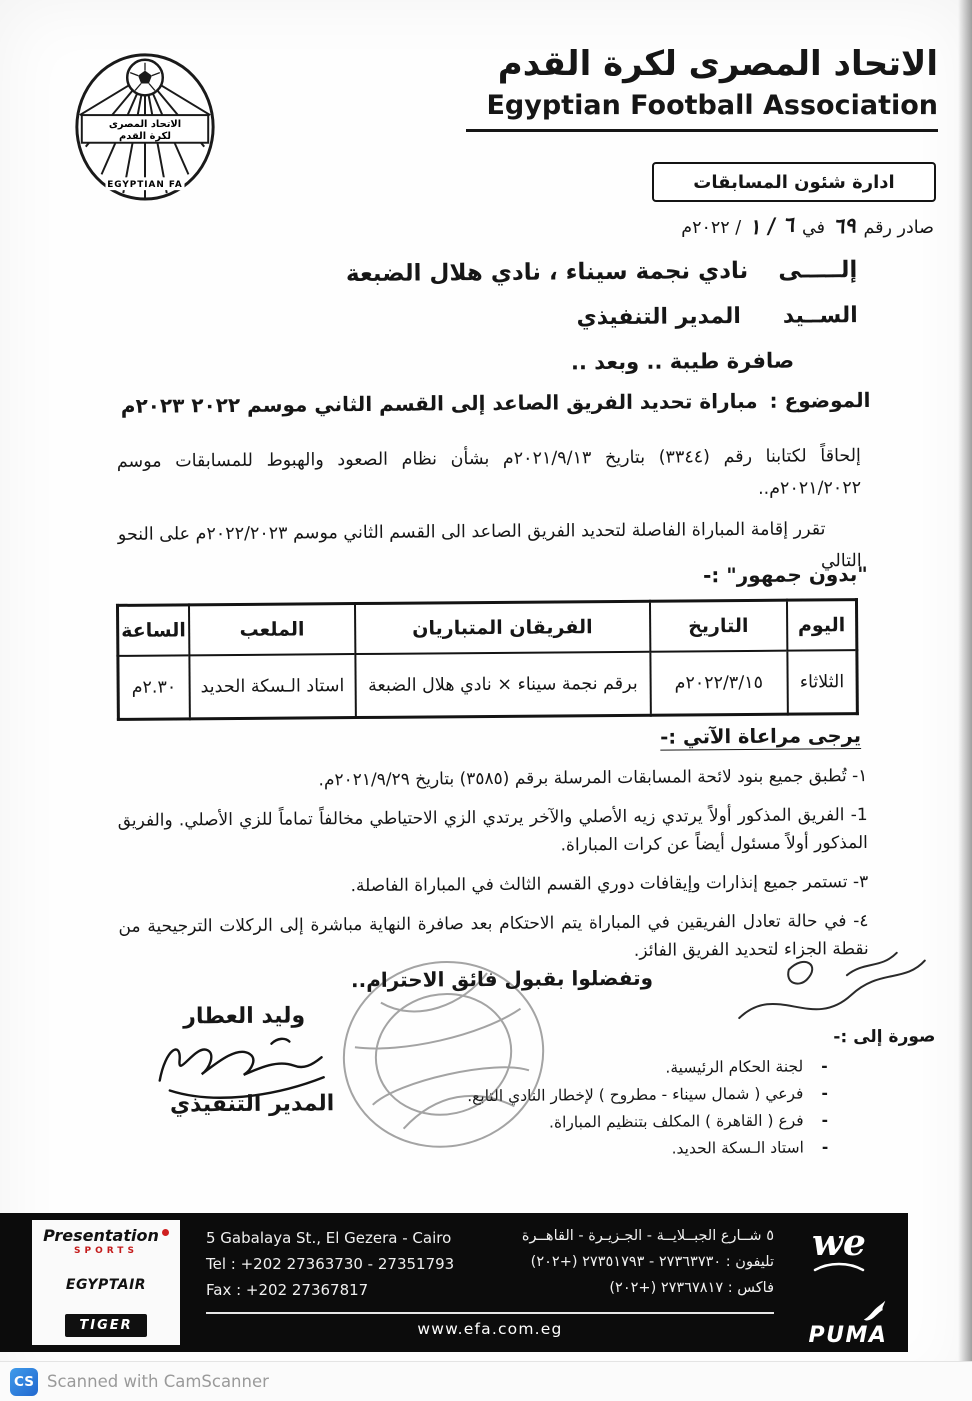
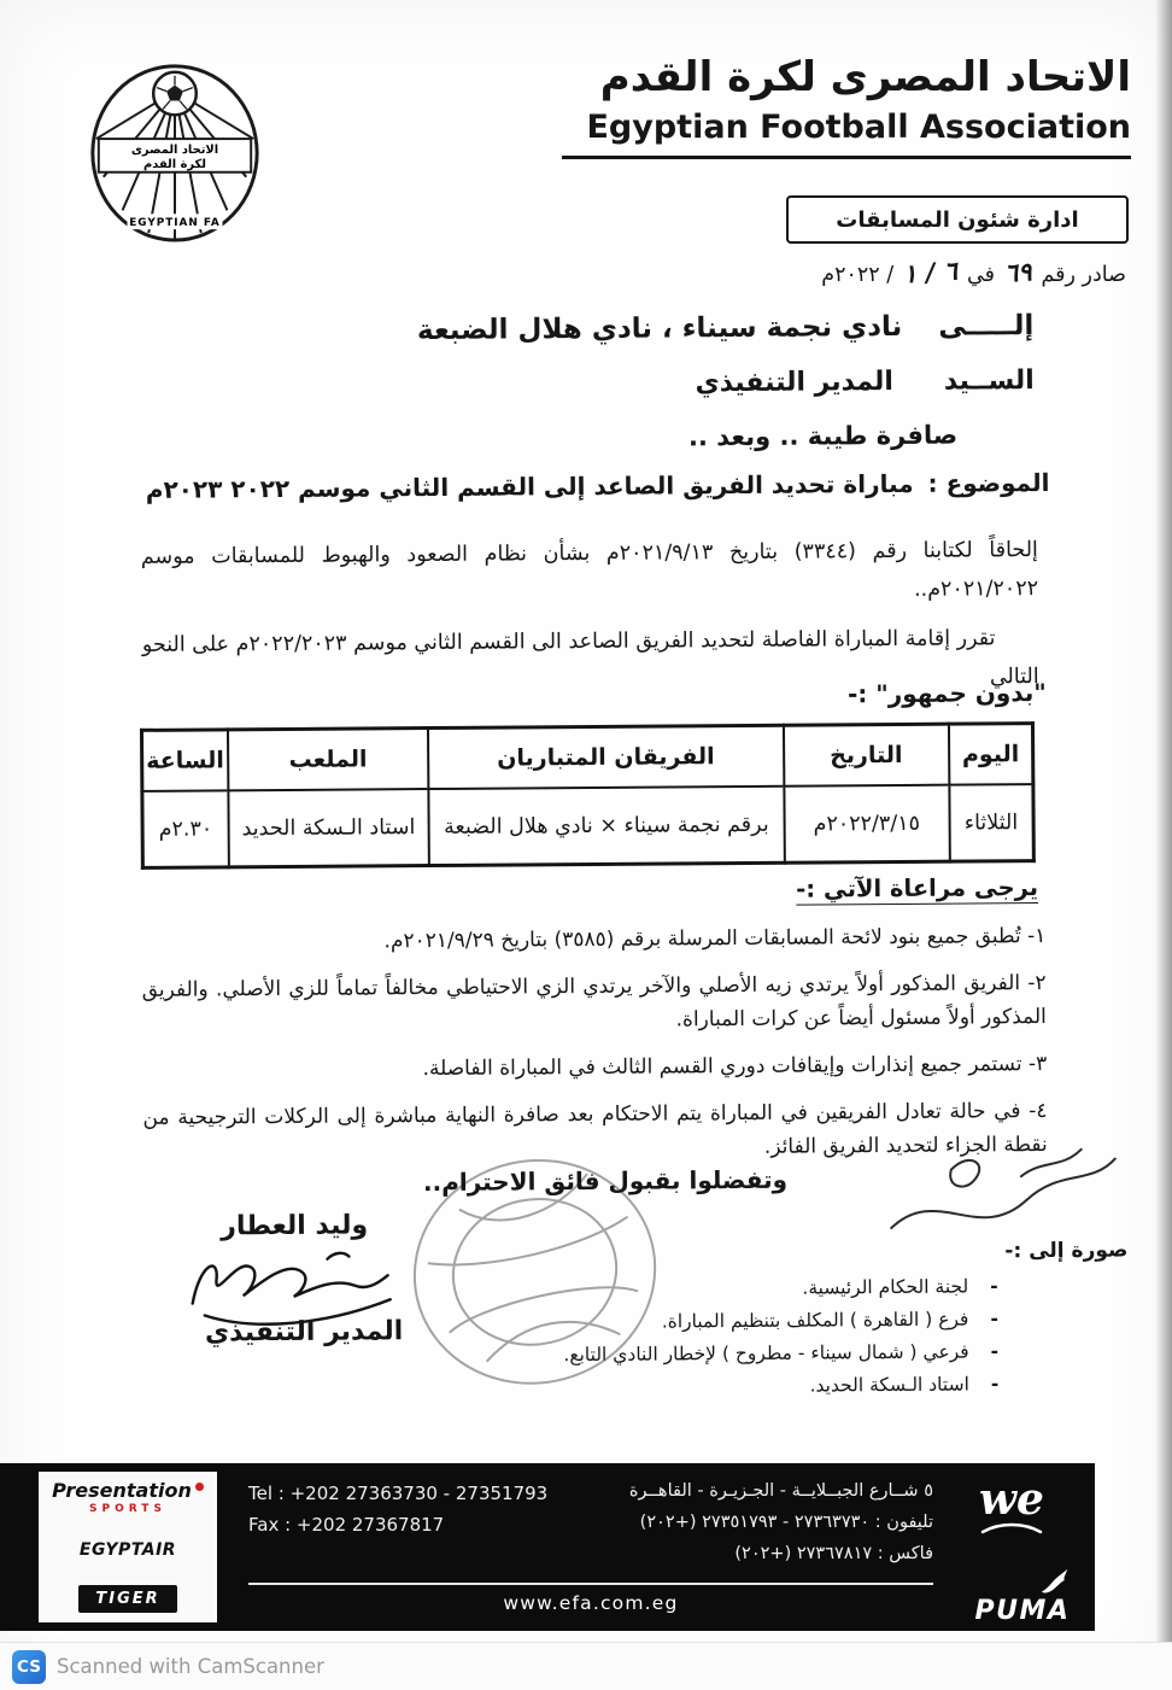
  الاتحاد المصرى
  لكرة القدم
  EGYPTIAN FA
  الاتحاد المصرى لكرة القدم
  Egyptian Football Association
  ادارة شئون المسابقات
  صادر رقم
  في
  / ٢٠٢٢م
  إلـــــى
  نادي نجمة سيناء ، نادي هلال الضبعة
  الســيد
  المدير التنفيذي
  صافرة طيبة .. وبعد ..
  الموضوع :
  مباراة تحديد الفريق الصاعد إلى القسم الثاني موسم ٢٠٢٢ ٢٠٢٣م
  إلحاقاً لكتابنا رقم (٣٣٤٤) بتاريخ ٢٠٢١/٩/١٣م بشأن نظام الصعود والهبوط للمسابقات موسم ٢٠٢١/٢٠٢٢م..
  تقرر إقامة المباراة الفاصلة لتحديد الفريق الصاعد الى القسم الثاني موسم ٢٠٢٢/٢٠٢٣م على النحو التالي
  "بدون جمهور" :-
  اليوم	التاريخ	الفريقان المتباريان	الملعب	الساعة
  الثلاثاء	٢٠٢٢/٣/١٥م	برقم نجمة سيناء × نادي هلال الضبعة	استاد الـسكة الحديد	٢.٣٠م
  يرجى مراعاة الآتي :-
  ١- تُطبق جميع بنود لائحة المسابقات المرسلة برقم (٣٥٨٥) بتاريخ ٢٠٢١/٩/٢٩م.
- 1- الفريق المذكور أولاً يرتدي زيه الأصلي والآخر يرتدي الزي الاحتياطي مخالفاً تماماً للزي الأصلي. والفريق المذكور أولاً مسئول أيضاً عن كرات المباراة.
+ ٢- الفريق المذكور أولاً يرتدي زيه الأصلي والآخر يرتدي الزي الاحتياطي مخالفاً تماماً للزي الأصلي. والفريق المذكور أولاً مسئول أيضاً عن كرات المباراة.
  ٣- تستمر جميع إنذارات وإيقافات دوري القسم الثالث في المباراة الفاصلة.
  ٤- في حالة تعادل الفريقين في المباراة يتم الاحتكام بعد صافرة النهاية مباشرة إلى الركلات الترجيحية من نقطة الجزاء لتحديد الفريق الفائز.
  وتفضلوا بقبول فائق الاحترام..
  وليد العطار
  المدير التنفيذي
  صورة إلى :-
  -
  لجنة الحكام الرئيسية.
  -
- فرعي ( شمال سيناء - مطروح ) لإخطار النادي التابع.
+ فرع ( القاهرة ) المكلف بتنظيم المباراة.
  -
- فرع ( القاهرة ) المكلف بتنظيم المباراة.
+ فرعي ( شمال سيناء - مطروح ) لإخطار النادي التابع.
  -
  استاد الـسكة الحديد.
  Presentation
  SPORTS
  EGYPTAIR
  TIGER
- 5 Gabalaya St., El Gezera - Cairo
  Tel : +202 27363730 - 27351793
  Fax : +202 27367817
  ٥ شــارع الجبــلايــة - الجـزيـرة - القاهــرة
  تليفون : ٢٧٣٦٣٧٣٠ - ٢٧٣٥١٧٩٣ (+٢٠٢)
  فاكس : ٢٧٣٦٧٨١٧ (+٢٠٢)
  www.efa.com.eg
  we
  PUMA
  CS
  Scanned with CamScanner
